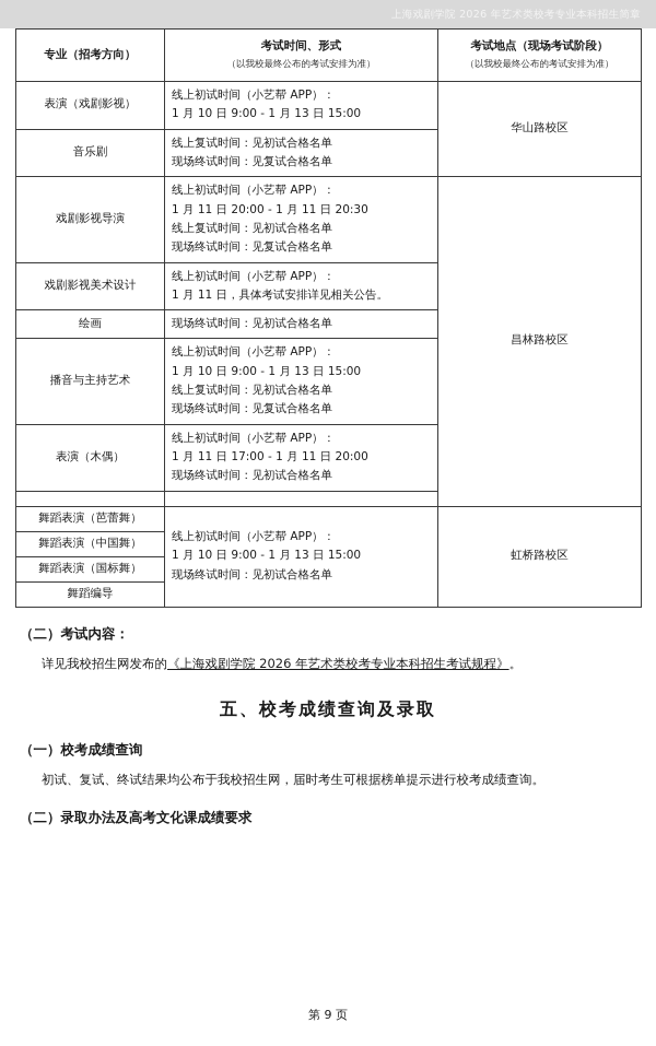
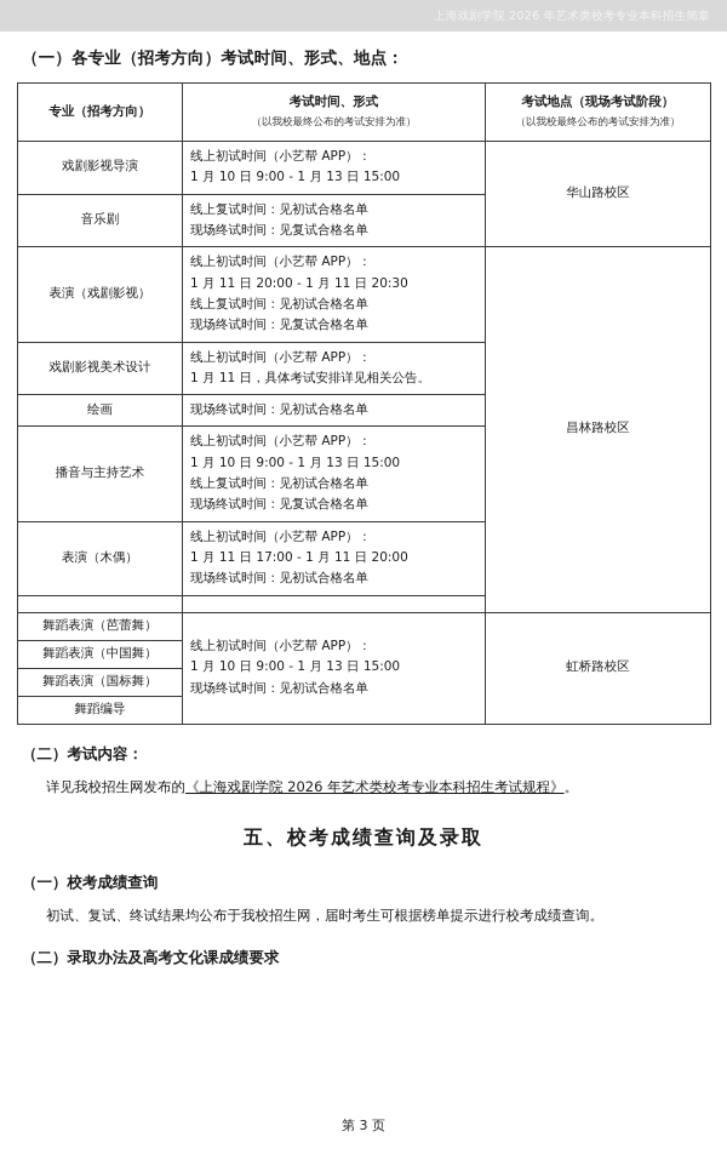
  上海戏剧学院 2026 年艺术类校考专业本科招生简章
+ （一）各专业（招考方向）考试时间、形式、地点：
  专业（招考方向）	考试时间、形式 （以我校最终公布的考试安排为准）	考试地点（现场考试阶段） （以我校最终公布的考试安排为准）
- 表演（戏剧影视）	线上初试时间（小艺帮 APP）： 1 月 10 日 9:00 - 1 月 13 日 15:00	华山路校区
+ 戏剧影视导演	线上初试时间（小艺帮 APP）： 1 月 10 日 9:00 - 1 月 13 日 15:00	华山路校区
  音乐剧	线上复试时间：见初试合格名单 现场终试时间：见复试合格名单
- 戏剧影视导演	线上初试时间（小艺帮 APP）： 1 月 11 日 20:00 - 1 月 11 日 20:30 线上复试时间：见初试合格名单 现场终试时间：见复试合格名单	昌林路校区
+ 表演（戏剧影视）	线上初试时间（小艺帮 APP）： 1 月 11 日 20:00 - 1 月 11 日 20:30 线上复试时间：见初试合格名单 现场终试时间：见复试合格名单	昌林路校区
  戏剧影视美术设计	线上初试时间（小艺帮 APP）： 1 月 11 日，具体考试安排详见相关公告。
  绘画	现场终试时间：见初试合格名单
  播音与主持艺术	线上初试时间（小艺帮 APP）： 1 月 10 日 9:00 - 1 月 13 日 15:00 线上复试时间：见初试合格名单 现场终试时间：见复试合格名单
  表演（木偶）	线上初试时间（小艺帮 APP）： 1 月 11 日 17:00 - 1 月 11 日 20:00 现场终试时间：见初试合格名单
  舞蹈表演（芭蕾舞）	线上初试时间（小艺帮 APP）： 1 月 10 日 9:00 - 1 月 13 日 15:00 现场终试时间：见初试合格名单	虹桥路校区
  舞蹈表演（中国舞）
  舞蹈表演（国标舞）
  舞蹈编导
  （二）考试内容：
  详见我校招生网发布的《上海戏剧学院 2026 年艺术类校考专业本科招生考试规程》。
  五、校考成绩查询及录取
  （一）校考成绩查询
  初试、复试、终试结果均公布于我校招生网，届时考生可根据榜单提示进行校考成绩查询。
  （二）录取办法及高考文化课成绩要求
- 第 9 页
+ 第 3 页
